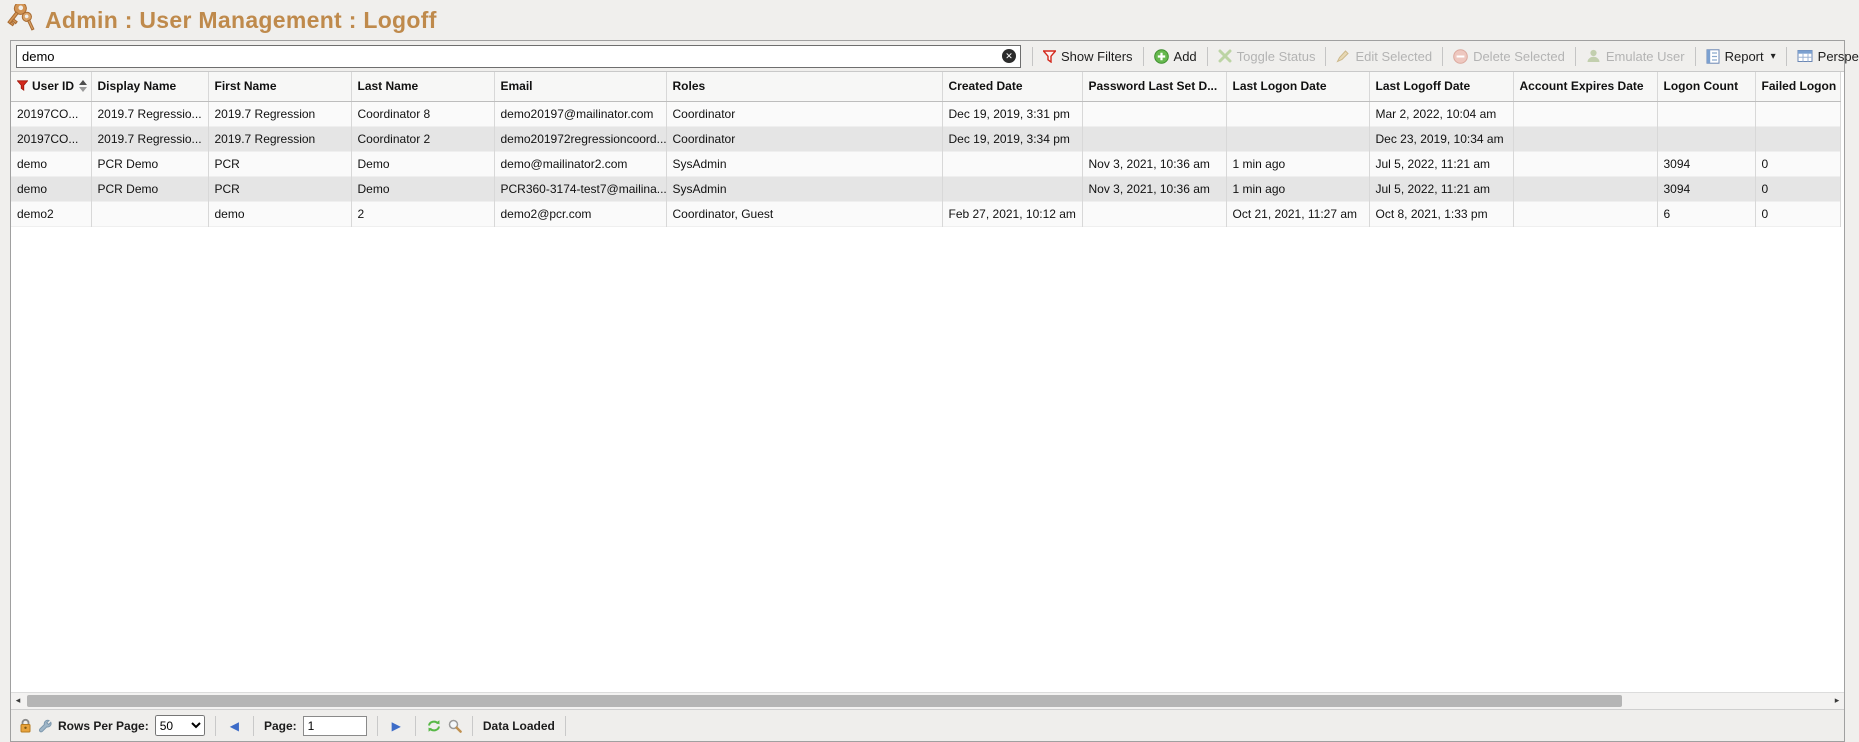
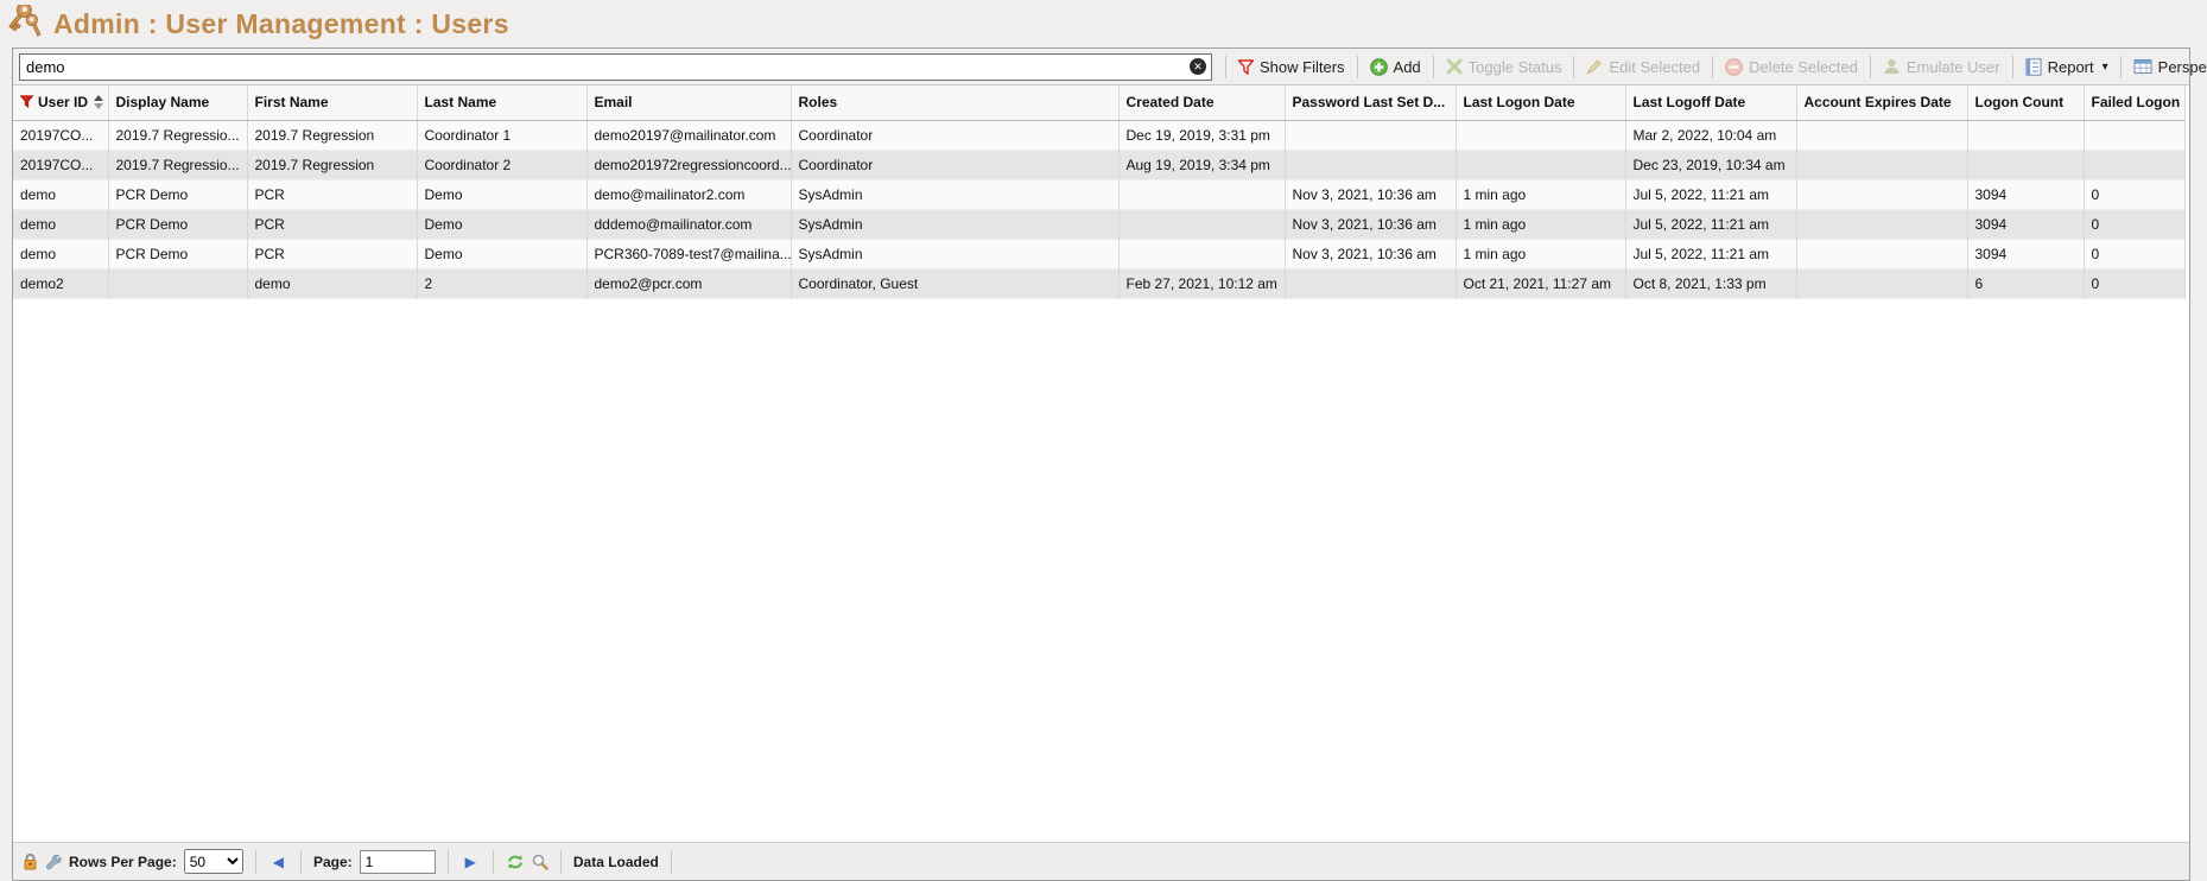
- Admin : User Management : Logoff
+ Admin : User Management : Users
  demo
  ✕
  Show Filters
  Add
  Toggle Status
  Edit Selected
  Delete Selected
  Emulate User
  Report
  ▾
  User ID	Display Name	First Name	Last Name	Email	Roles	Created Date	Password Last Set D...	Last Logon Date	Last Logoff Date	Account Expires Date	Logon Count	Failed Logon
- 20197CO...	2019.7 Regressio...	2019.7 Regression	Coordinator 8	demo20197@mailinator.com	Coordinator	Dec 19, 2019, 3:31 pm			Mar 2, 2022, 10:04 am
+ 20197CO...	2019.7 Regressio...	2019.7 Regression	Coordinator 1	demo20197@mailinator.com	Coordinator	Dec 19, 2019, 3:31 pm			Mar 2, 2022, 10:04 am
- 20197CO...	2019.7 Regressio...	2019.7 Regression	Coordinator 2	demo201972regressioncoord...	Coordinator	Dec 19, 2019, 3:34 pm			Dec 23, 2019, 10:34 am
+ 20197CO...	2019.7 Regressio...	2019.7 Regression	Coordinator 2	demo201972regressioncoord...	Coordinator	Aug 19, 2019, 3:34 pm			Dec 23, 2019, 10:34 am
  demo	PCR Demo	PCR	Demo	demo@mailinator2.com	SysAdmin		Nov 3, 2021, 10:36 am	1 min ago	Jul 5, 2022, 11:21 am		3094	0
+ demo	PCR Demo	PCR	Demo	dddemo@mailinator.com	SysAdmin		Nov 3, 2021, 10:36 am	1 min ago	Jul 5, 2022, 11:21 am		3094	0
- demo	PCR Demo	PCR	Demo	PCR360-3174-test7@mailina...	SysAdmin		Nov 3, 2021, 10:36 am	1 min ago	Jul 5, 2022, 11:21 am		3094	0
+ demo	PCR Demo	PCR	Demo	PCR360-7089-test7@mailina...	SysAdmin		Nov 3, 2021, 10:36 am	1 min ago	Jul 5, 2022, 11:21 am		3094	0
  demo2		demo	2	demo2@pcr.com	Coordinator, Guest	Feb 27, 2021, 10:12 am		Oct 21, 2021, 11:27 am	Oct 8, 2021, 1:33 pm		6	0
- ◂
- ▸
  Rows Per Page:
  50
  ◀
  Page:
  1
  ▶
  Data Loaded
